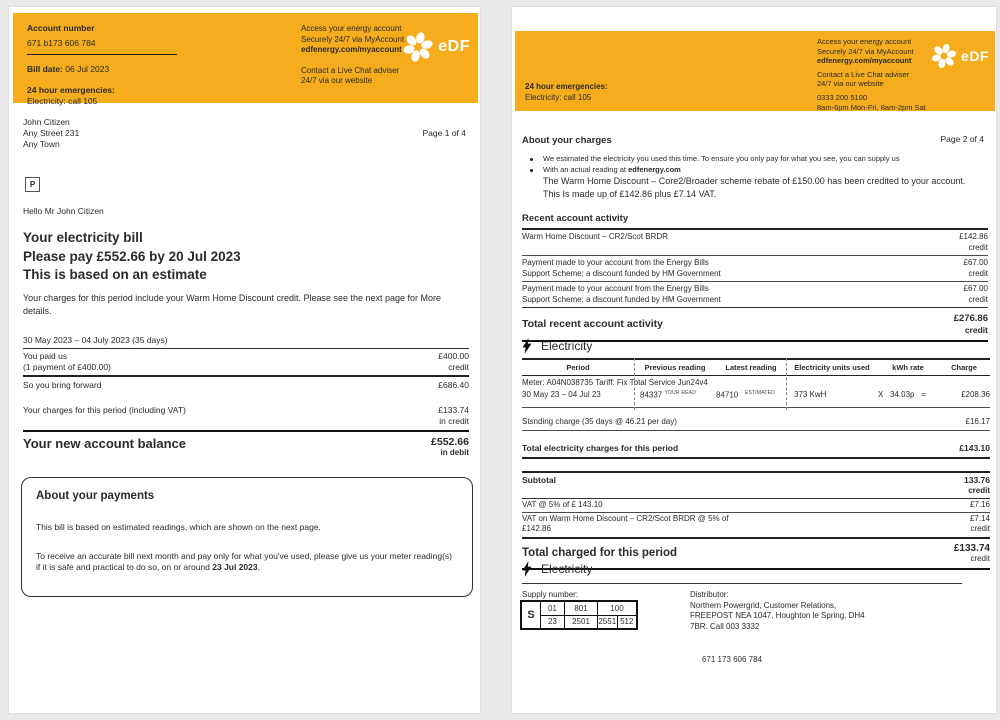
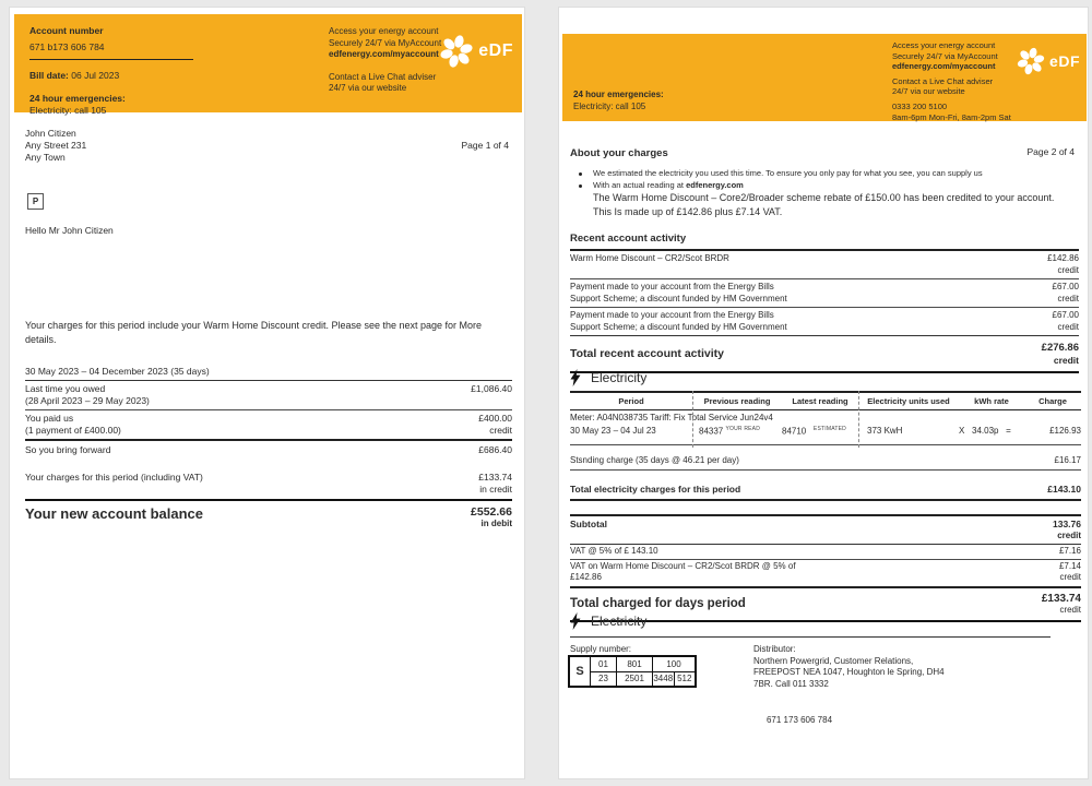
  Account number
  671 b173 606 784
  Bill date: 06 Jul 2023
  24 hour emergencies:
  Electricity: call 105
  Access your energy account
  Securely 24/7 via MyAccount
  edfenergy.com/myaccount
  Contact a Live Chat adviser
  24/7 via our website
  eDF
  John Citizen
  Any Street 231
  Any Town
  Page 1 of 4
  P
  Hello Mr John Citizen
- Your electricity bill
- Please pay £552.66 by 20 Jul 2023
- This is based on an estimate
  Your charges for this period include your Warm Home Discount credit. Please see the next page for More details.
- 30 May 2023 – 04 July 2023 (35 days)
+ 30 May 2023 – 04 December 2023 (35 days)
+ Last time you owed
+ (28 April 2023 – 29 May 2023)
+ £1,086.40
  You paid us
  (1 payment of £400.00)
  £400.00
  credit
  So you bring forward
  £686.40
  Your charges for this period (including VAT)
  £133.74
  in credit
  Your new account balance
  £552.66
  in debit
- About your payments
- This bill is based on estimated readings, which are shown on the next page.
- To receive an accurate bill next month and pay only for what you've used, please give us your meter reading(s) if it is safe and practical to do so, on or around 23 Jul 2023.
  24 hour emergencies:
  Electricity: call 105
  Access your energy account
  Securely 24/7 via MyAccount
  edfenergy.com/myaccount
  Contact a Live Chat adviser
  24/7 via our website
  0333 200 5100
  8am-6pm Mon-Fri, 8am-2pm Sat
  eDF
  About your charges
  Page 2 of 4
  We estimated the electricity you used this time. To ensure you only pay for what you see, you can supply us
  With an actual reading at edfenergy.com
  The Warm Home Discount – Core2/Broader scheme rebate of £150.00 has been credited to your account. This Is made up of £142.86 plus £7.14 VAT.
  Recent account activity
  Warm Home Discount – CR2/Scot BRDR
  £142.86
  credit
  Payment made to your account from the Energy Bills
  £67.00
  Support Scheme; a discount funded by HM Government
  credit
  Payment made to your account from the Energy Bills
  £67.00
  Support Scheme; a discount funded by HM Government
  credit
  Total recent account activity
  £276.86
  credit
  Electricity
  Period
  Previous reading
  Latest reading
  Electricity units used
  kWh rate
  Charge
  Meter: A04N038735 Tariff: Fix Total Service Jun24v4
  30 May 23 – 04 Jul 23
  373 KwH
  X 34.03p =
- £208.36
+ £126.93
  Stsnding charge (35 days @ 46.21 per day)
  £16.17
  Total electricity charges for this period
  £143.10
  Subtotal
  133.76
  credit
  VAT @ 5% of £ 143.10
  £7.16
  VAT on Warm Home Discount – CR2/Scot BRDR @ 5% of
  £7.14
  £142.86
  credit
- Total charged for this period
+ Total charged for days period
  £133.74
  credit
  Electricity
  Supply number:
  S
  01
  23
  801
  2501
  100
- 2551
+ 3448
  512
  Distributor:
  Northern Powergrid, Customer Relations,
  FREEPOST NEA 1047, Houghton le Spring, DH4
- 7BR. Call 003 3332
+ 7BR. Call 011 3332
  671 173 606 784
